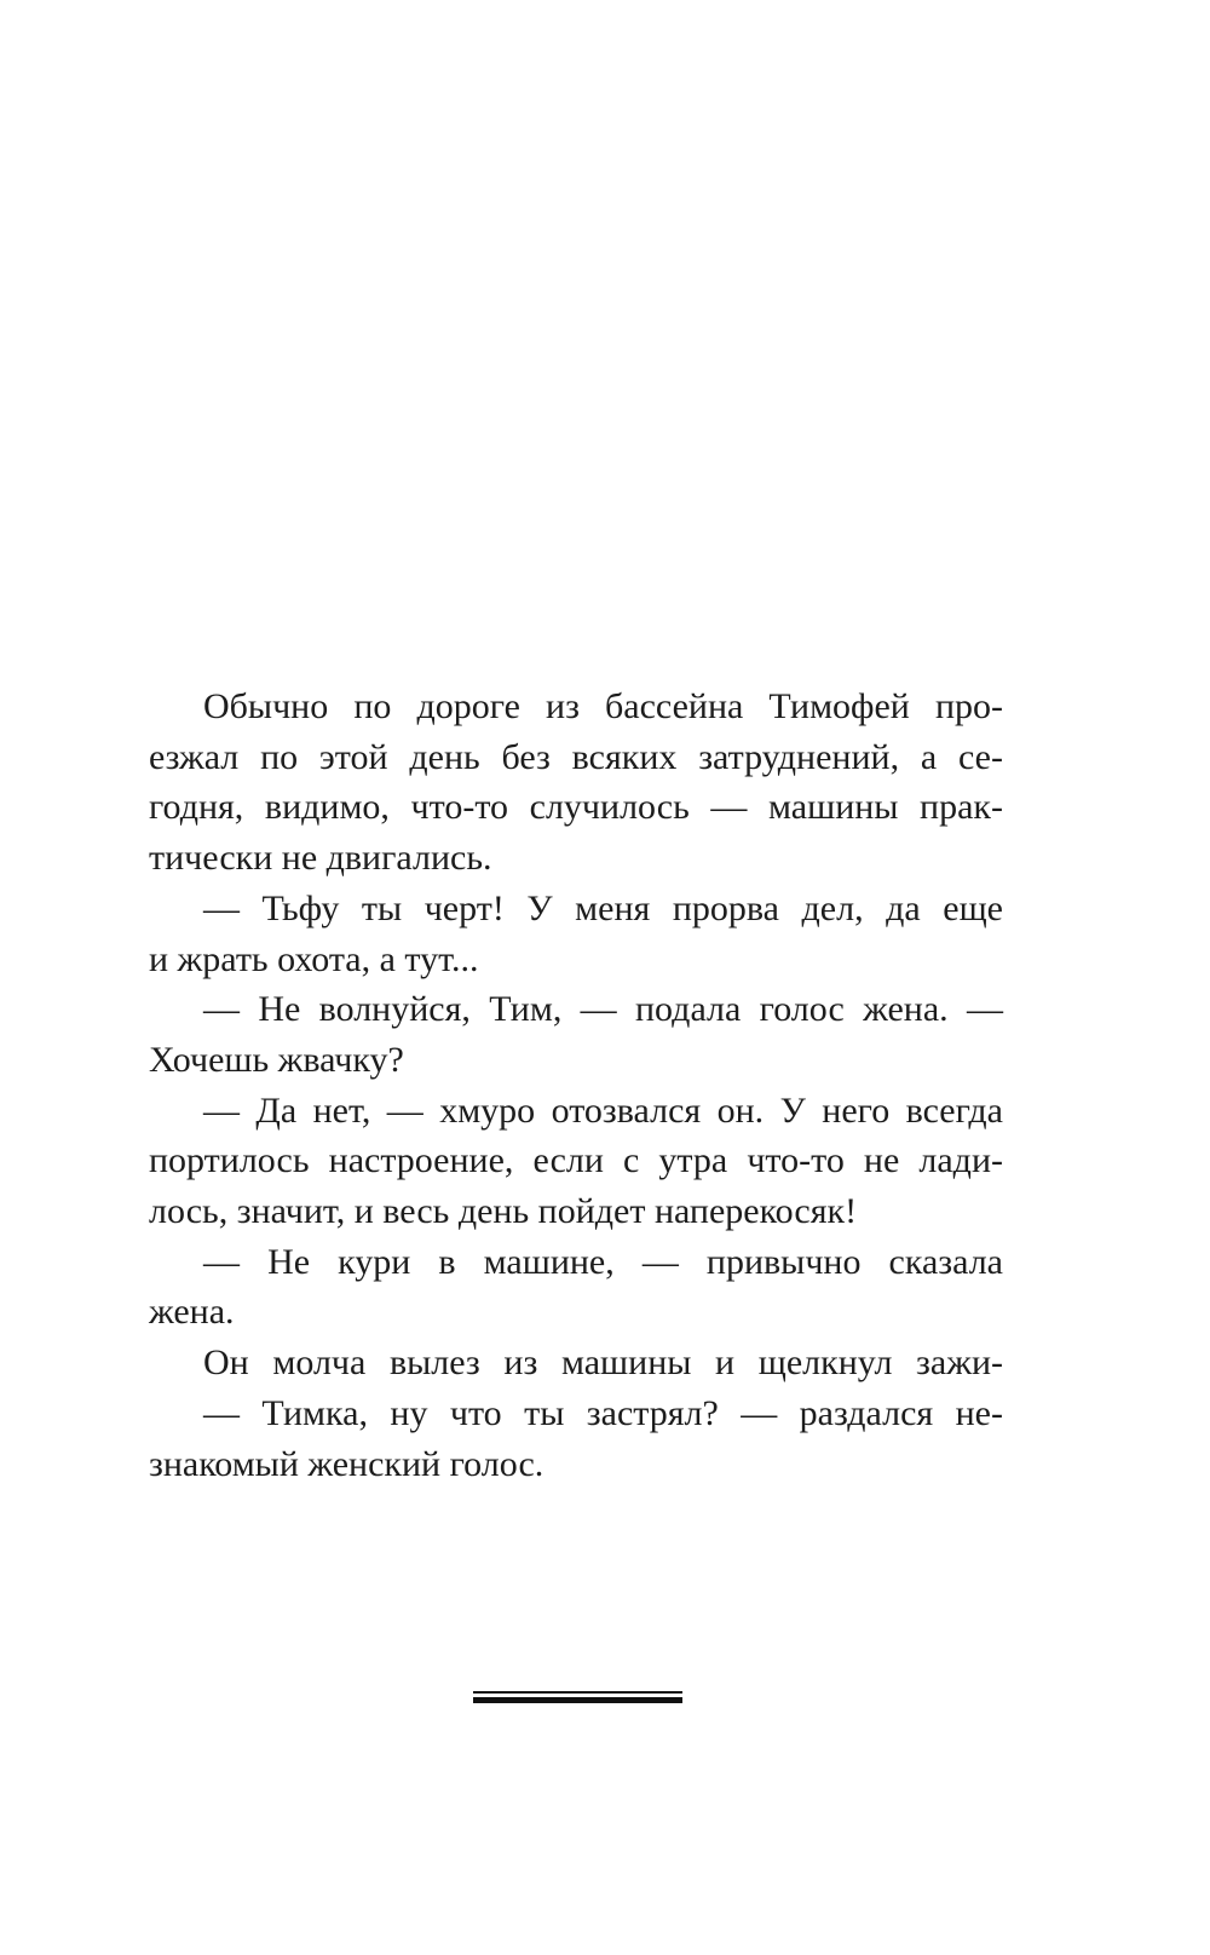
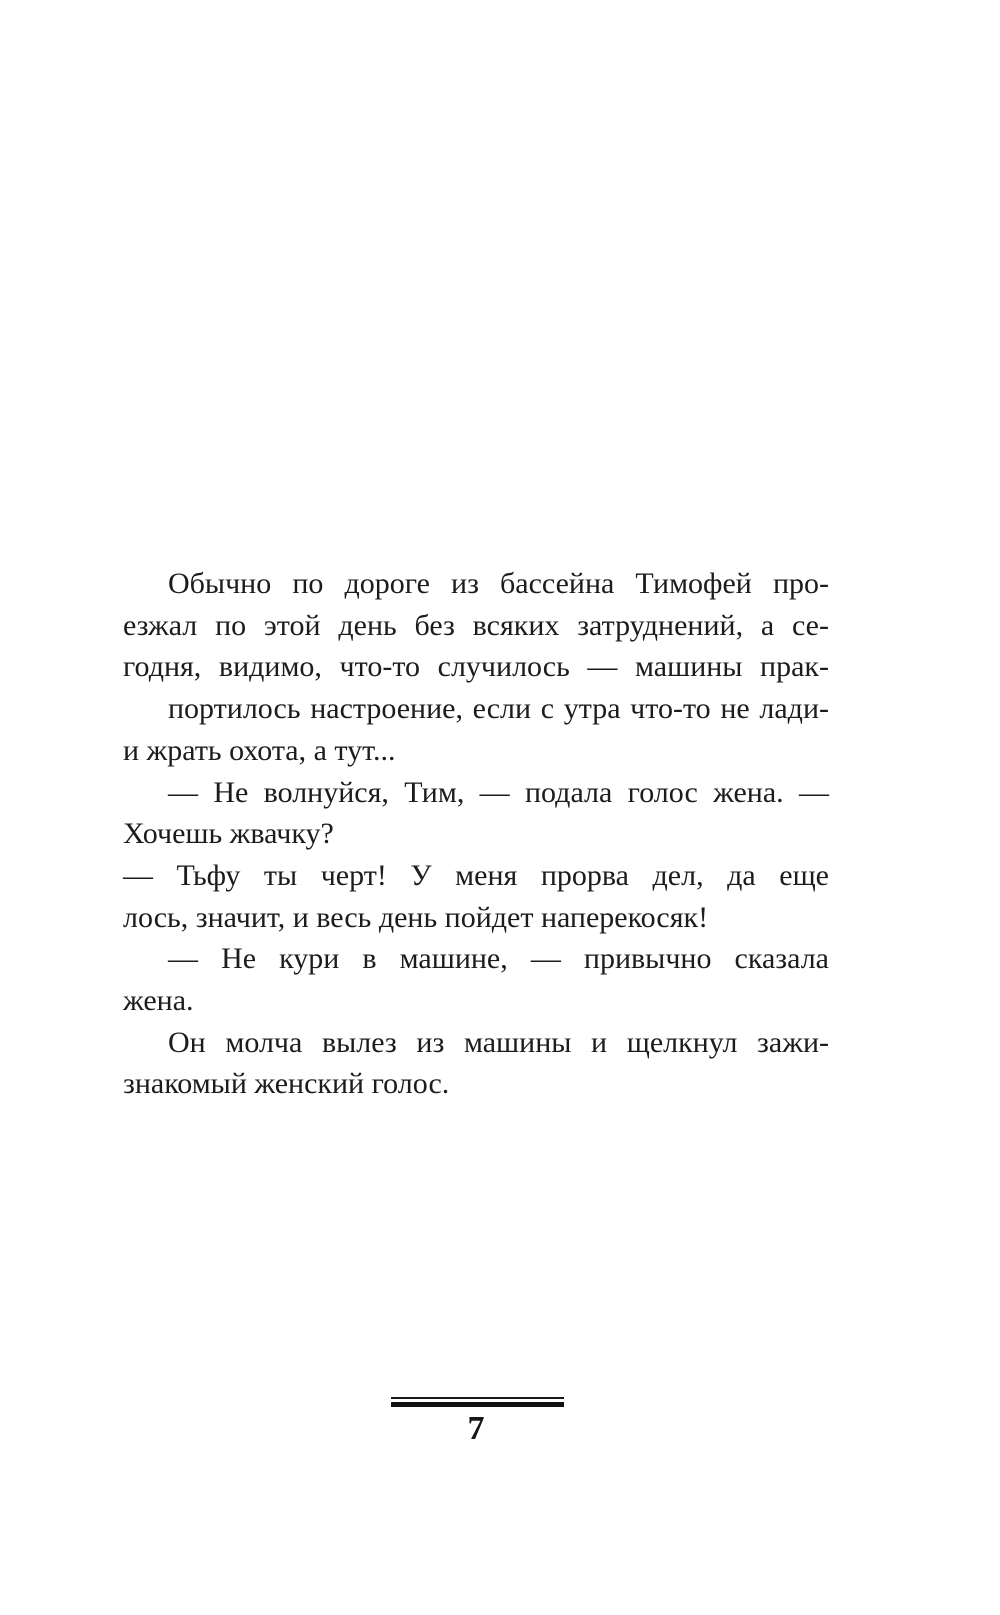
  Обычно по дороге из бассейна Тимофей про-
  езжал по этой день без всяких затруднений, а се-
  годня, видимо, что-то случилось — машины прак-
- тически не двигались.
- — Тьфу ты черт! У меня прорва дел, да еще
+ портилось настроение, если с утра что-то не лади-
  и жрать охота, а тут...
  — Не волнуйся, Тим, — подала голос жена. —
  Хочешь жвачку?
- — Да нет, — хмуро отозвался он. У него всегда
- портилось настроение, если с утра что-то не лади-
+ — Тьфу ты черт! У меня прорва дел, да еще
  лось, значит, и весь день пойдет наперекосяк!
  — Не кури в машине, — привычно сказала
  жена.
  Он молча вылез из машины и щелкнул зажи-
- — Тимка, ну что ты застрял? — раздался не-
  знакомый женский голос.
+ 7
